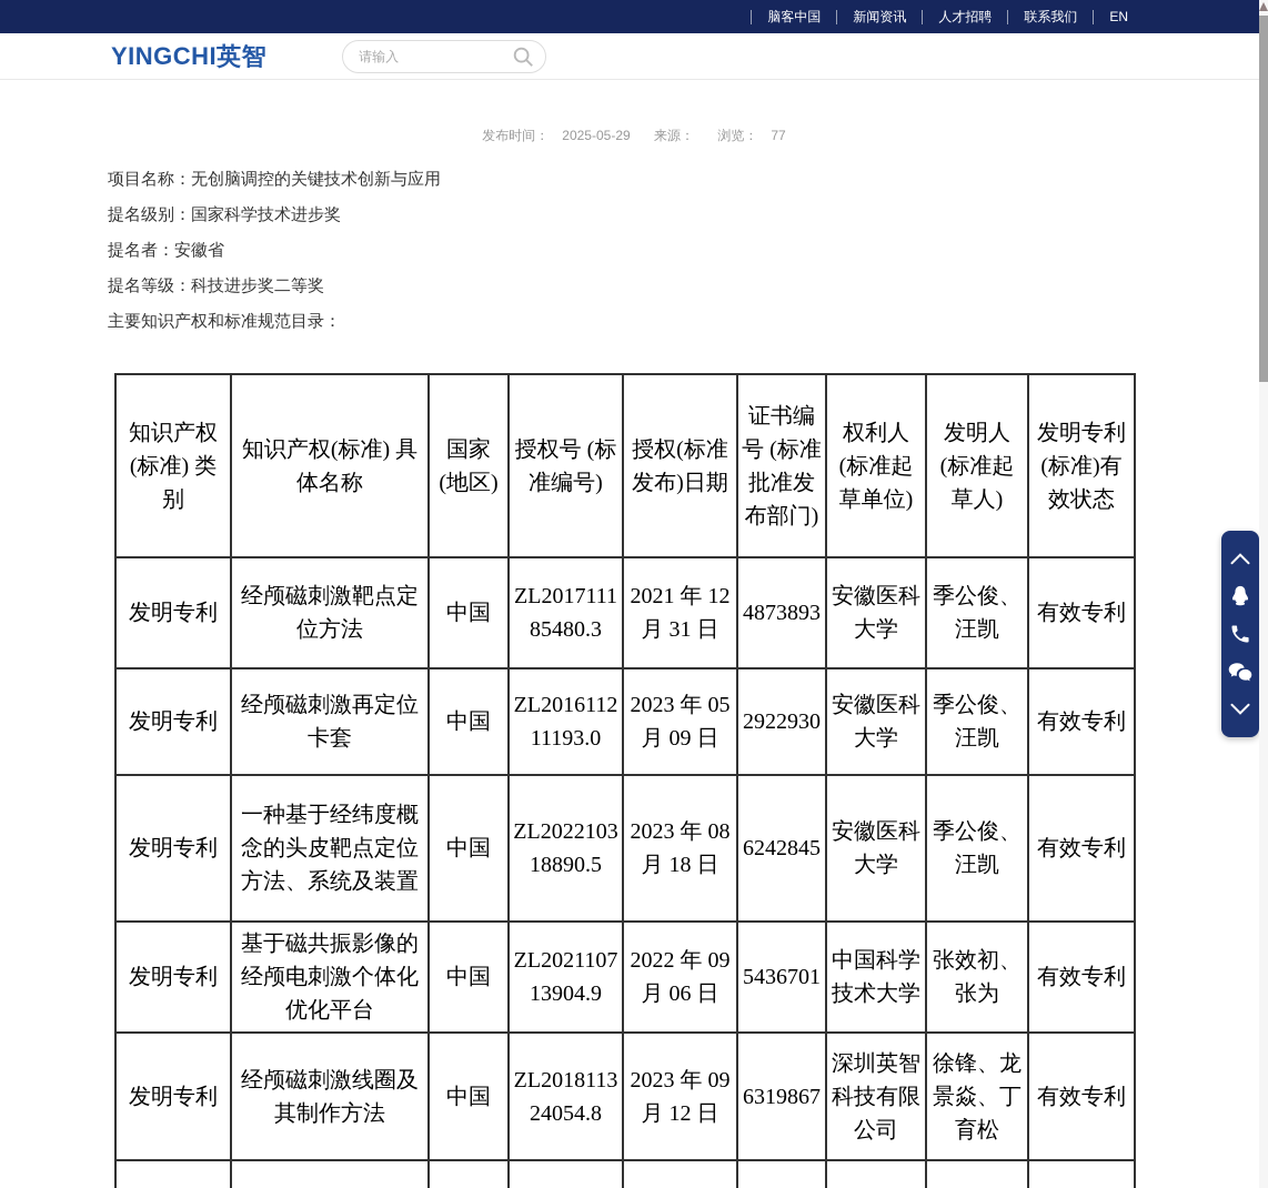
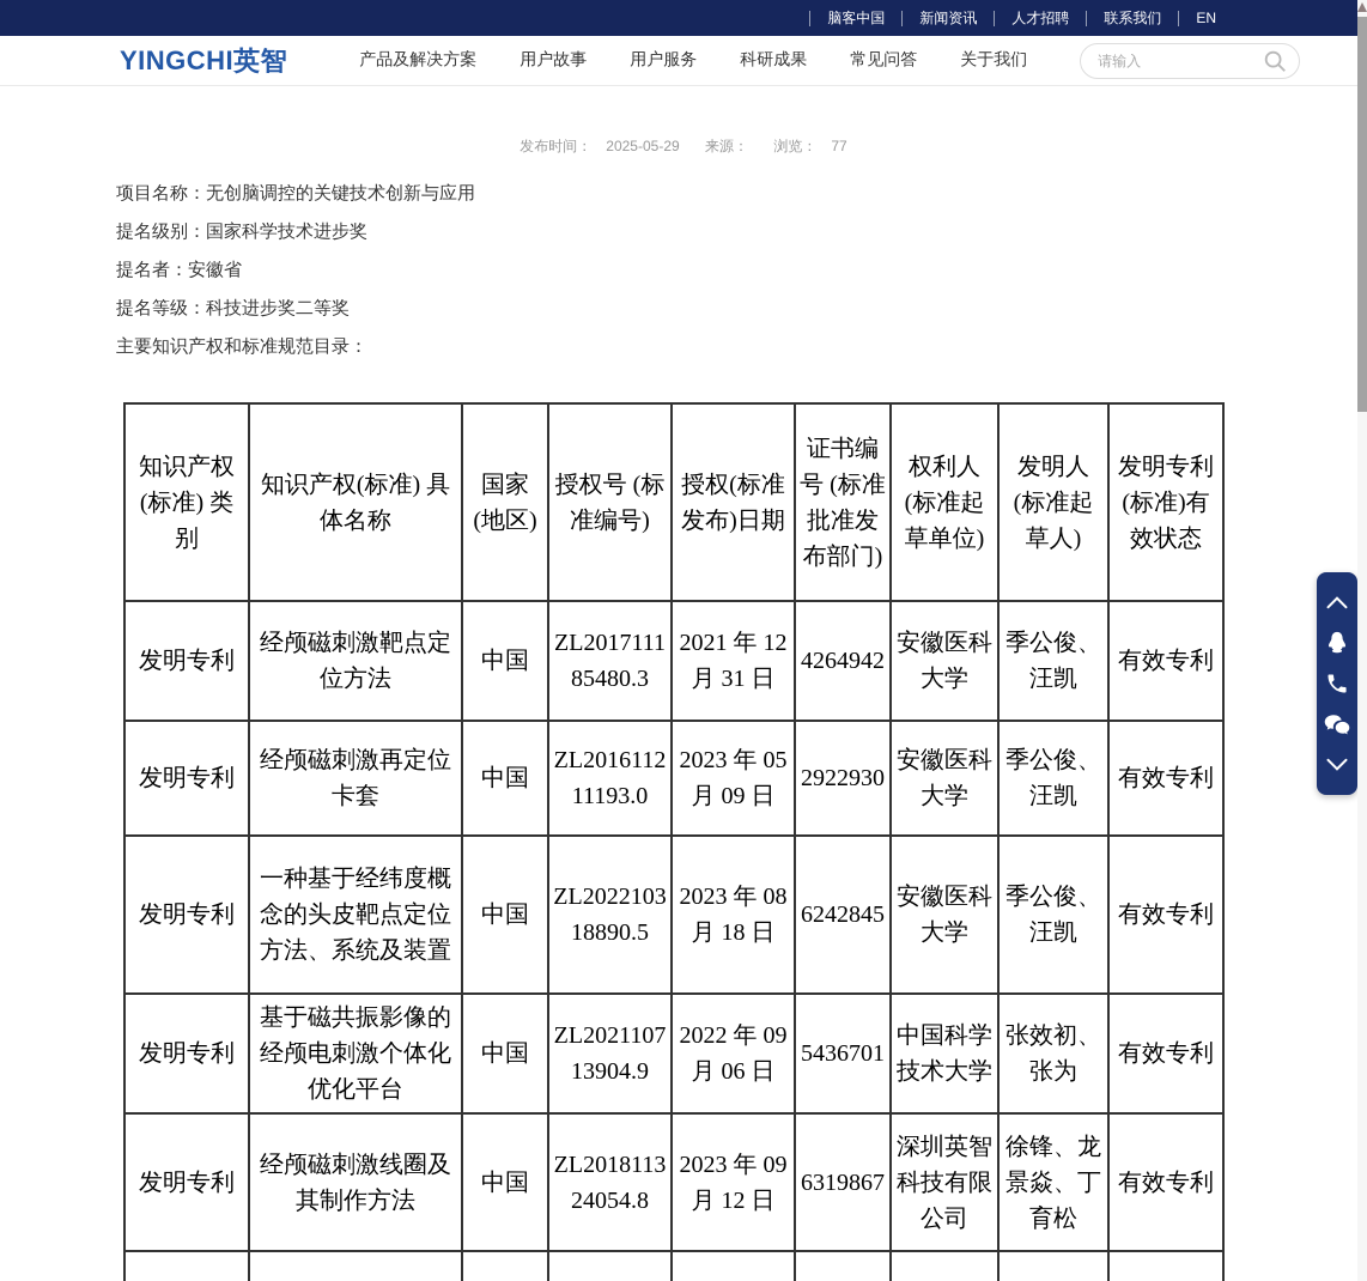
  脑客中国
  新闻资讯
  人才招聘
  联系我们
  EN
  YINGCHI英智
+ 产品及解决方案
+ 用户故事
+ 用户服务
+ 科研成果
+ 常见问答
+ 关于我们
  请输入
  发布时间： 2025-05-29 来源： 浏览： 77
  项目名称：无创脑调控的关键技术创新与应用
  提名级别：国家科学技术进步奖
  提名者：安徽省
  提名等级：科技进步奖二等奖
  主要知识产权和标准规范目录：
  知识产权 (标准) 类别	知识产权(标准) 具体名称	国家 (地区)	授权号 (标准编号)	授权(标准 发布)日期	证书编号 (标准批准发布部门)	权利人 (标准起草单位)	发明人 (标准起草人)	发明专利 (标准)有效状态
- 发明专利	经颅磁刺激靶点定位方法	中国	ZL201711185480.3	2021 年 12 月 31 日	4873893	安徽医科大学	季公俊、汪凯	有效专利
+ 发明专利	经颅磁刺激靶点定位方法	中国	ZL201711185480.3	2021 年 12 月 31 日	4264942	安徽医科大学	季公俊、汪凯	有效专利
  发明专利	经颅磁刺激再定位卡套	中国	ZL201611211193.0	2023 年 05 月 09 日	2922930	安徽医科大学	季公俊、汪凯	有效专利
  发明专利	一种基于经纬度概念的头皮靶点定位方法、系统及装置	中国	ZL202210318890.5	2023 年 08 月 18 日	6242845	安徽医科大学	季公俊、汪凯	有效专利
  发明专利	基于磁共振影像的经颅电刺激个体化优化平台	中国	ZL202110713904.9	2022 年 09 月 06 日	5436701	中国科学技术大学	张效初、张为	有效专利
  发明专利	经颅磁刺激线圈及其制作方法	中国	ZL201811324054.8	2023 年 09 月 12 日	6319867	深圳英智科技有限公司	徐锋、龙景焱、丁育松	有效专利
